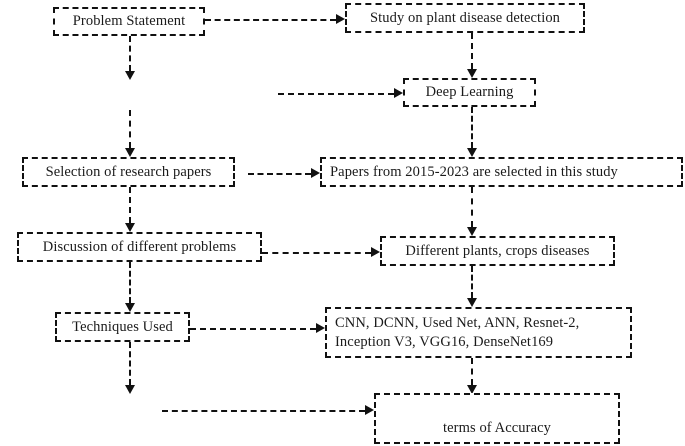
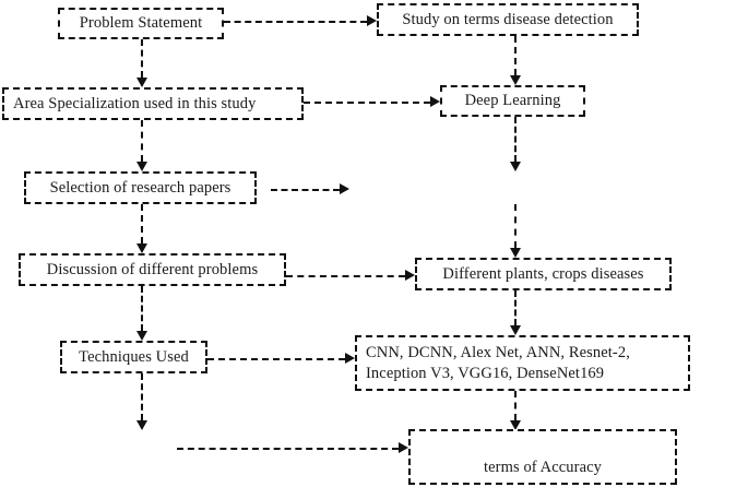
  Problem Statement
- Study on plant disease detection
+ Study on terms disease detection
+ Area Specialization used in this study
  Deep Learning
  Selection of research papers
- Papers from 2015-2023 are selected in this study
  Discussion of different problems
  Different plants, crops diseases
  Techniques Used
- CNN, DCNN, Used Net, ANN, Resnet-2,
+ CNN, DCNN, Alex Net, ANN, Resnet-2,
  Inception V3, VGG16, DenseNet169
  terms of Accuracy
